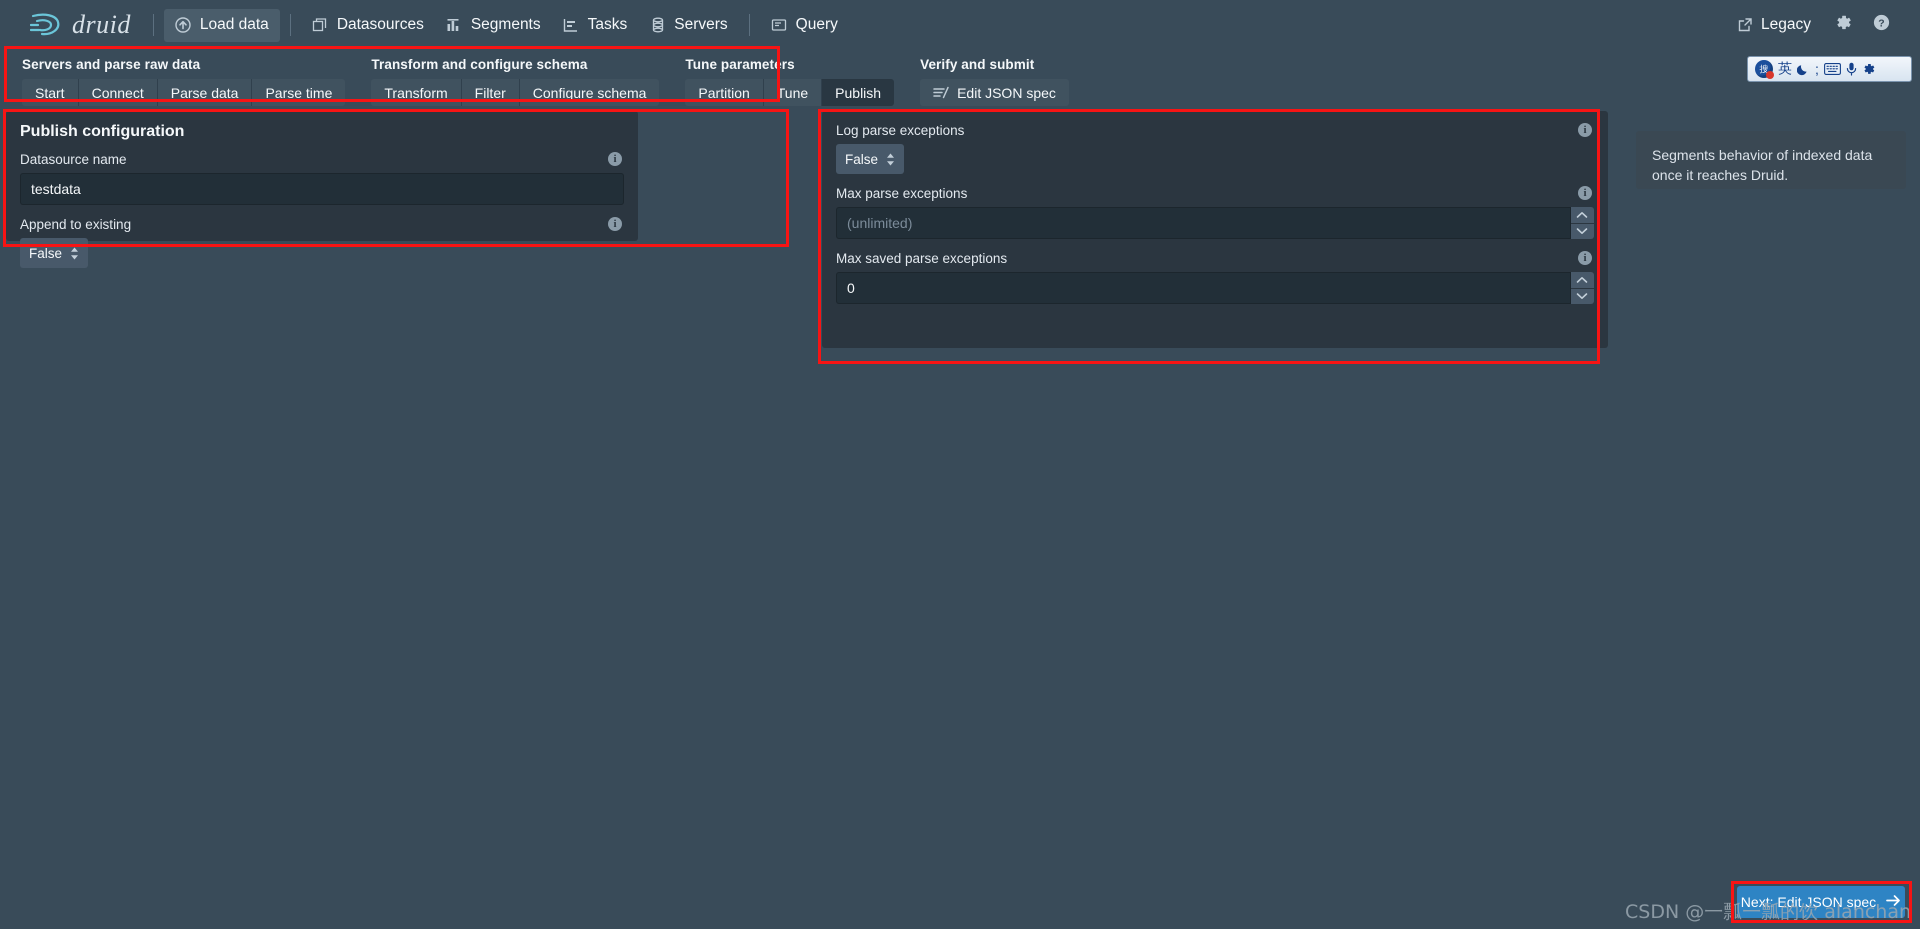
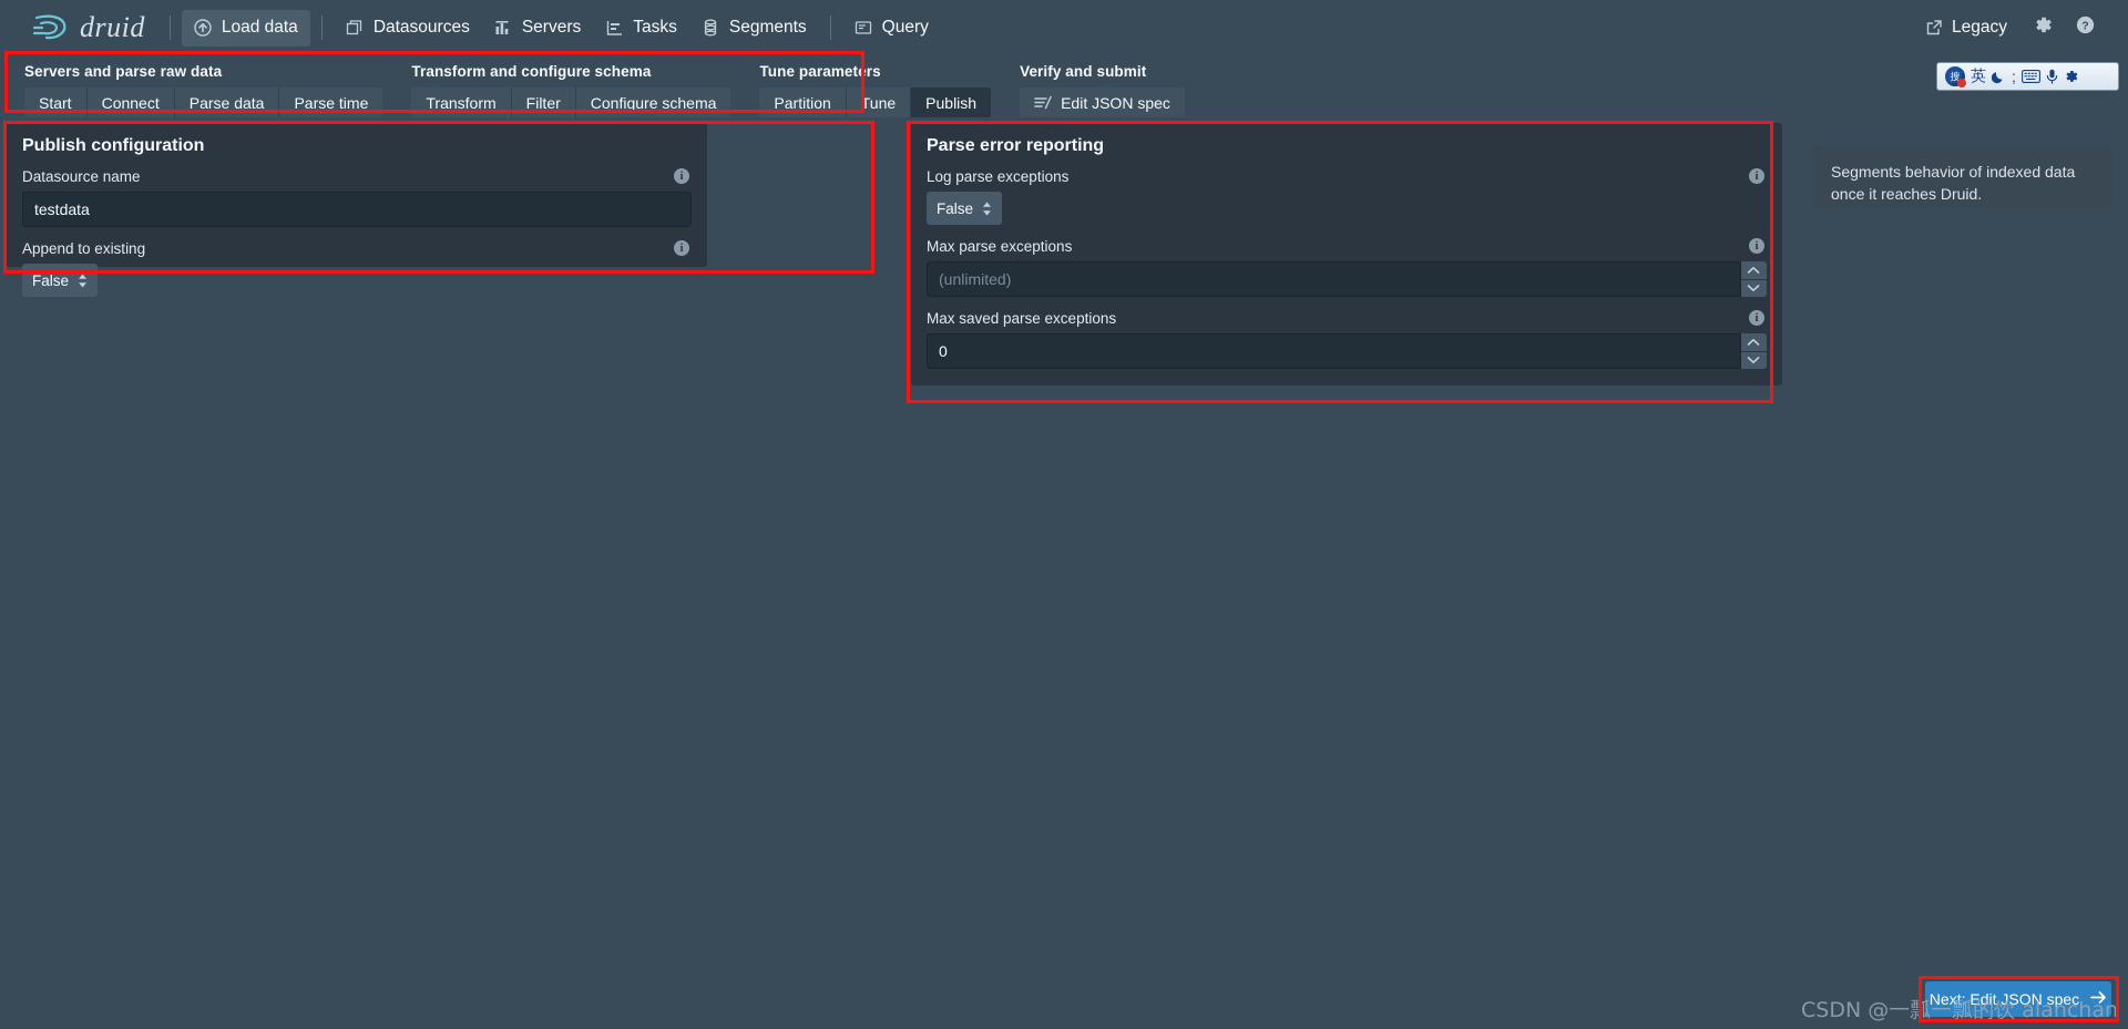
  druid
  Load data
  Datasources
- Segments
+ Servers
  Tasks
- Servers
+ Segments
  Query
  Legacy
  ?
  Servers and parse raw data
  Start
  Connect
  Parse data
  Parse time
  Transform and configure schema
  Transform
  Filter
  Configure schema
  Tune parameters
  Partition
  Tune
  Publish
  Verify and submit
  Edit JSON spec
  Publish configuration
  Datasource name
  i
  testdata
  Append to existing
  i
  False
+ Parse error reporting
  Log parse exceptions
  i
  False
  Max parse exceptions
  i
  (unlimited)
  Max saved parse exceptions
  i
  0
  Segments behavior of indexed data once it reaches Druid.
  Next: Edit JSON spec
  CSDN @一瓢一瓢的饮 alanchan
  搜
  英
  ;
